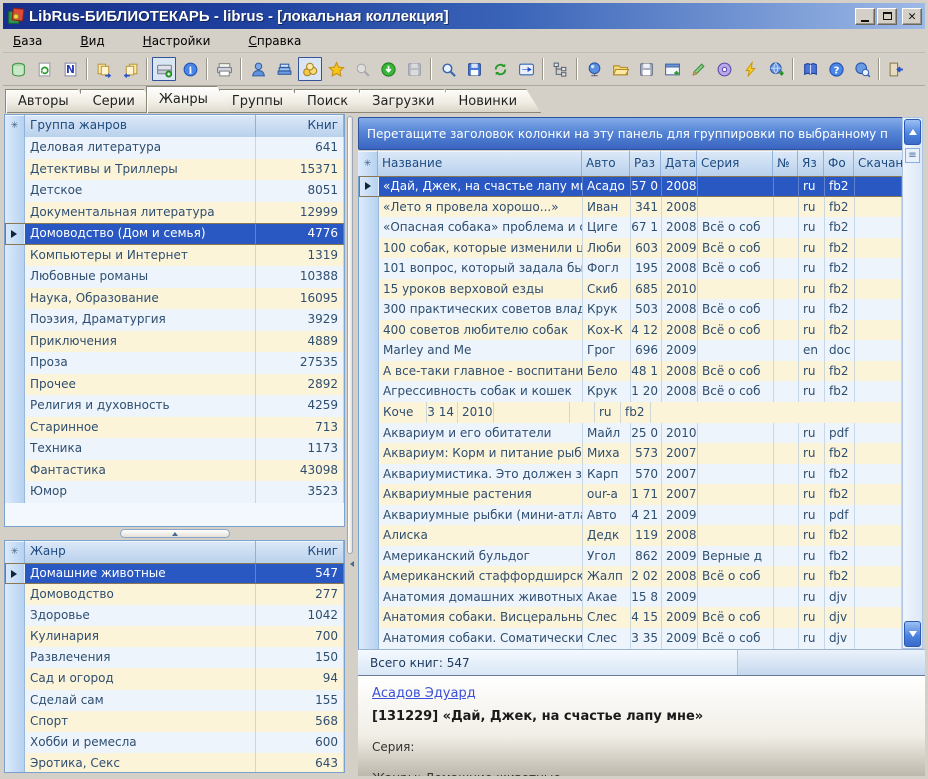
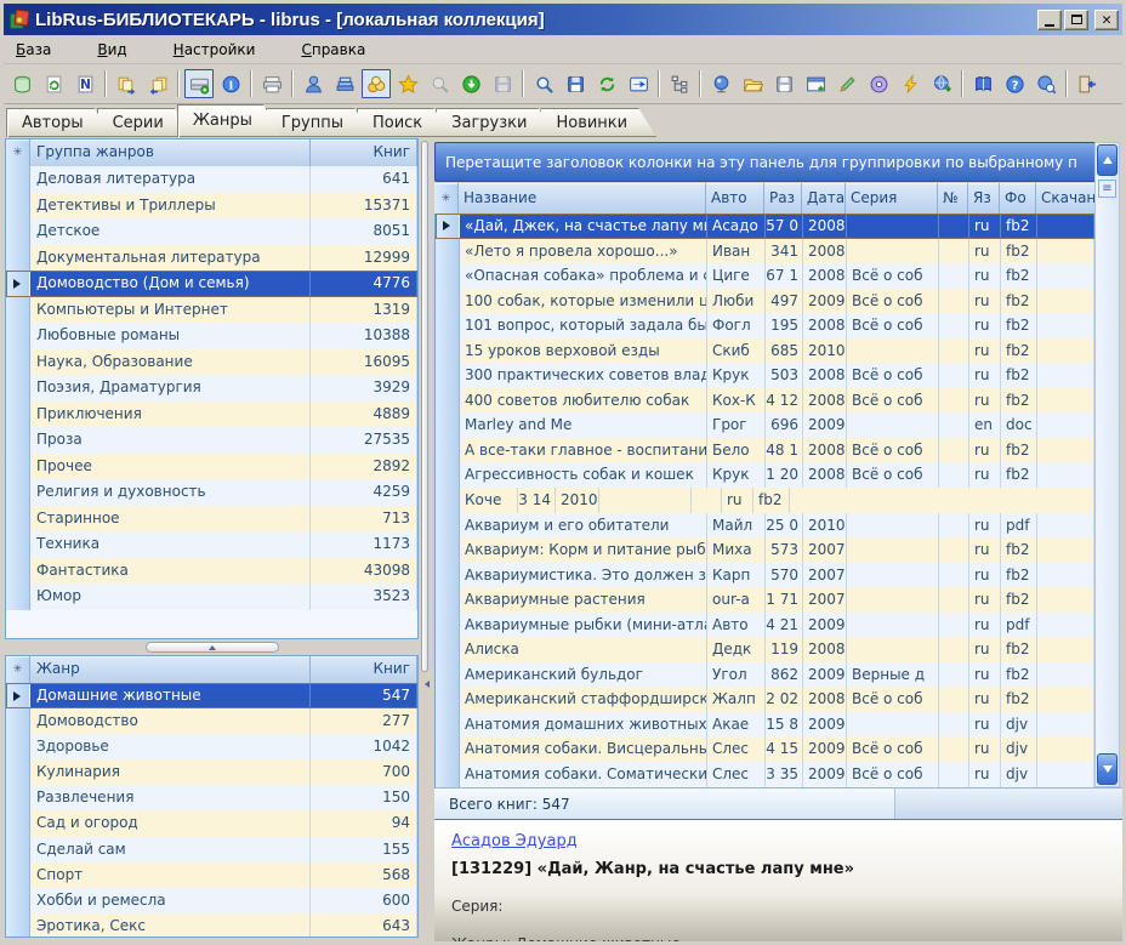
  LibRus-БИБЛИОТЕКАРЬ - librus - [локальная коллекция]
  ✕
  База
  Вид
  Настройки
  Справка
  N
  i
  ?
  Авторы
  Серии
  Жанры
  Группы
  Поиск
  Загрузки
  Новинки
  ✳
  Группа жанров
  Книг
  Деловая литература
  641
  Детективы и Триллеры
  15371
  Детское
  8051
  Документальная литература
  12999
  Домоводство (Дом и семья)
  4776
  Компьютеры и Интернет
  1319
  Любовные романы
  10388
  Наука, Образование
  16095
  Поэзия, Драматургия
  3929
  Приключения
  4889
  Проза
  27535
  Прочее
  2892
  Религия и духовность
  4259
  Старинное
  713
  Техника
  1173
  Фантастика
  43098
  Юмор
  3523
  ✳
  Жанр
  Книг
  Домашние животные
  547
  Домоводство
  277
  Здоровье
  1042
  Кулинария
  700
  Развлечения
  150
  Сад и огород
  94
  Сделай сам
  155
  Спорт
  568
  Хобби и ремесла
  600
  Эротика, Секс
  643
  Перетащите заголовок колонки на эту панель для группировки по выбранному п
  ✳
  Название
  Авто
  Раз
  Дата
  Серия
  №
  Яз
  Фо
  Скачан
  «Дай, Джек, на счастье лапу м
  Асадо
  57 0
  2008
  ru
  fb2
  «Лето я провела хорошо...»
  Иван
  341
  2008
  ru
  fb2
  «Опасная собака» проблема и с
  Циге
  67 1
  2008
  Всё о соб
  ru
  fb2
  100 собак, которые изменили ц
  Люби
- 603
+ 497
  2009
  Всё о соб
  ru
  fb2
  101 вопрос, который задала бы
  Фогл
  195
  2008
  Всё о соб
  ru
  fb2
  15 уроков верховой езды
  Скиб
  685
  2010
  ru
  fb2
  300 практических советов влад
  Крук
  503
  2008
  Всё о соб
  ru
  fb2
  400 советов любителю собак
  Кох-К
  4 12
  2008
  Всё о соб
  ru
  fb2
  Marley and Me
  Грог
  696
  2009
  en
  doc
  А все-таки главное - воспитани
  Бело
  48 1
  2008
  Всё о соб
  ru
  fb2
  Агрессивность собак и кошек
  Крук
  1 20
  2008
  Всё о соб
  ru
  fb2
  Коче
  3 14
  2010
  ru
  fb2
  Аквариум и его обитатели
  Майл
  25 0
  2010
  ru
  pdf
  Аквариум: Корм и питание рыб
  Миха
  573
  2007
  ru
  fb2
  Аквариумистика. Это должен з
  Карп
  570
  2007
  ru
  fb2
  Аквариумные растения
  our-a
  1 71
  2007
  ru
  fb2
  Аквариумные рыбки (мини-атл
  Авто
  4 21
  2009
  ru
  pdf
  Алиска
  Дедк
  119
  2008
  ru
  fb2
  Американский бульдог
  Угол
  862
  2009
  Верные д
  ru
  fb2
  Американский стаффордширск
  Жалп
  2 02
  2008
  Всё о соб
  ru
  fb2
  Анатомия домашних животных
  Акае
  15 8
  2009
  ru
  djv
  Анатомия собаки. Висцеральны
  Слес
  4 15
  2009
  Всё о соб
  ru
  djv
  Анатомия собаки. Соматически
  Слес
  3 35
  2009
  Всё о соб
  ru
  djv
  ≡
  Всего книг: 547
  Асадов Эдуард
- [131229] «Дай, Джек, на счастье лапу мне»
+ [131229] «Дай, Жанр, на счастье лапу мне»
  Серия:
